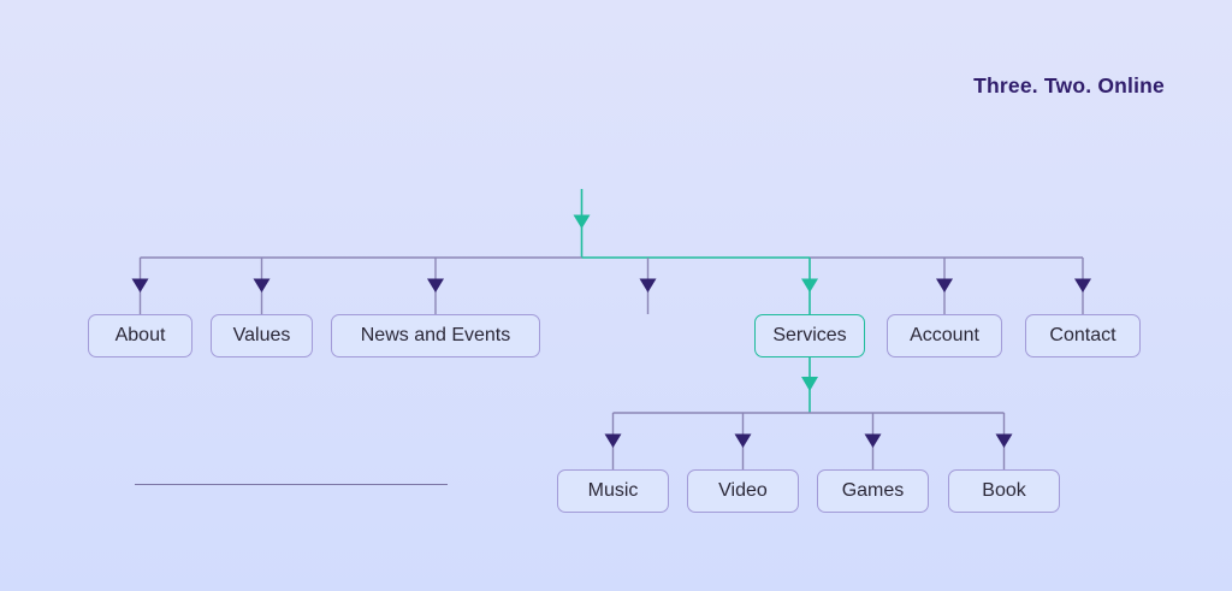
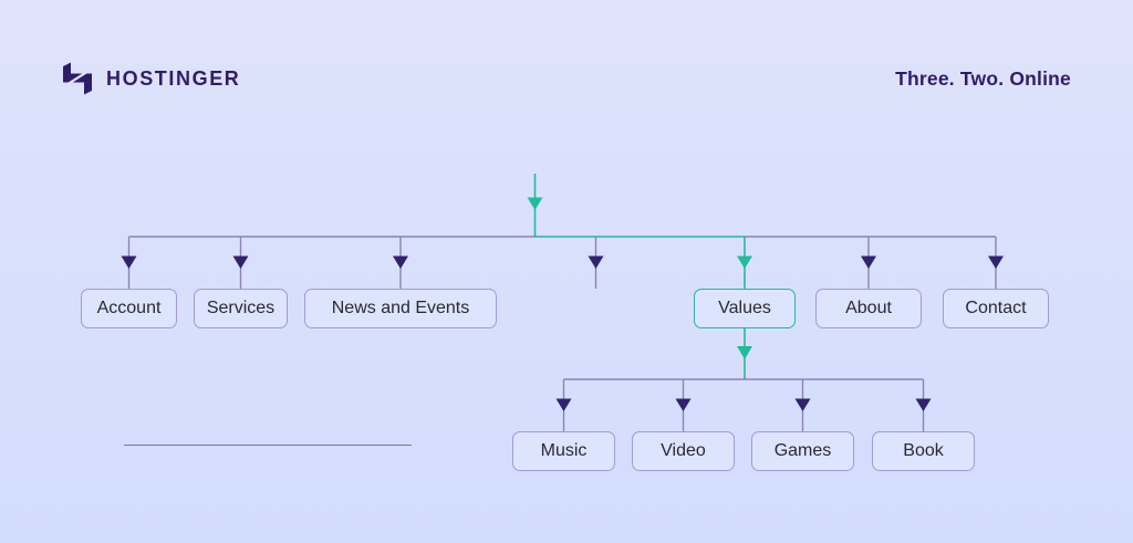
+ HOSTINGER
  Three. Two. Online
- About
+ Account
- Values
+ Services
  News and Events
- Services
+ Values
- Account
+ About
  Contact
  Music
  Video
  Games
  Book
